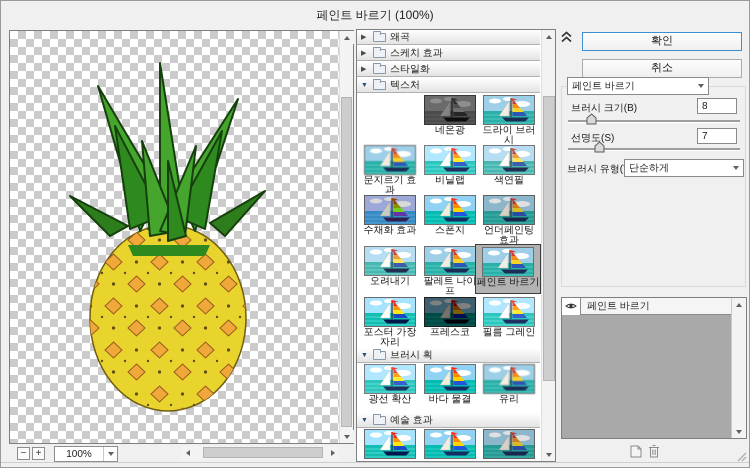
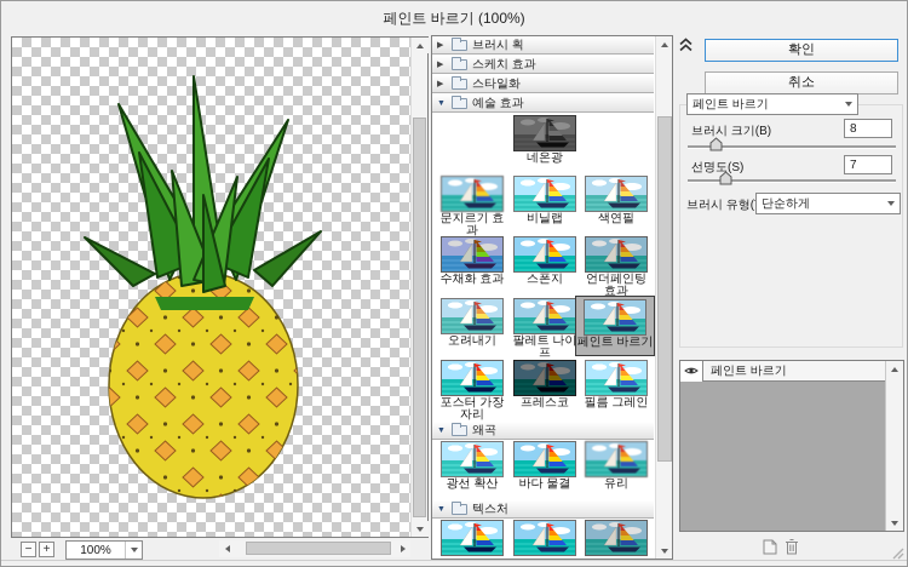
  페인트 바르기 (100%)
  −
  +
  100%
- 왜곡
+ 브러시 획
  스케치 효과
  스타일화
- 텍스처
+ 예술 효과
  네온광
- 드라이 브러시
  문지르기 효과
  비닐랩
  색연필
  수채화 효과
  스폰지
  언더페인팅 효과
  오려내기
  팔레트 나이프
  페인트 바르기
  포스터 가장자리
  프레스코
  필름 그레인
- 브러시 획
+ 왜곡
  광선 확산
  바다 물결
  유리
- 예술 효과
+ 텍스처
  확인
  취소
  페인트 바르기
  브러시 크기(B)
  8
  선명도(S)
  7
  단순하게
  페인트 바르기
